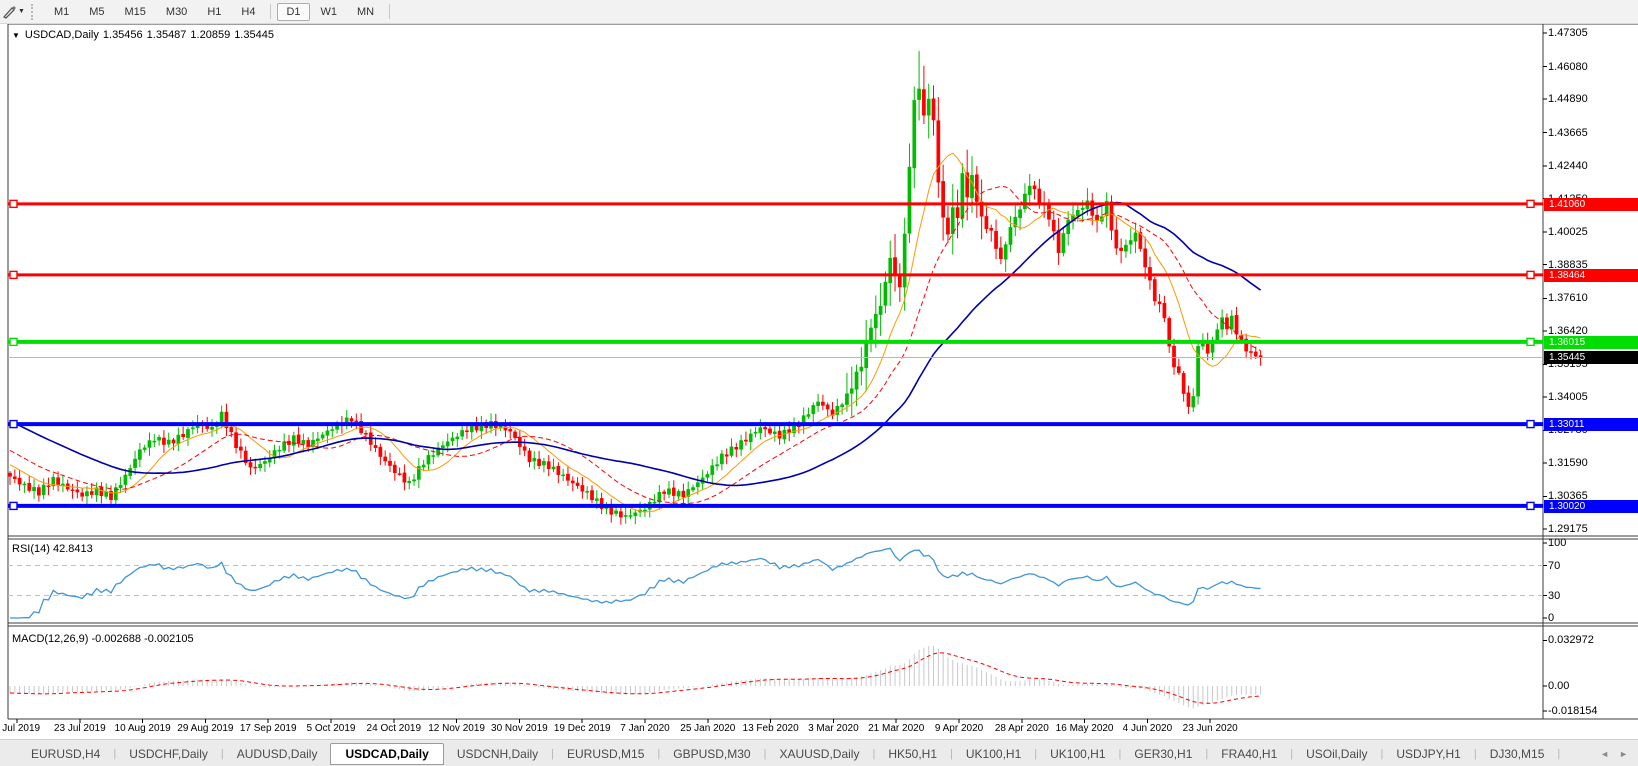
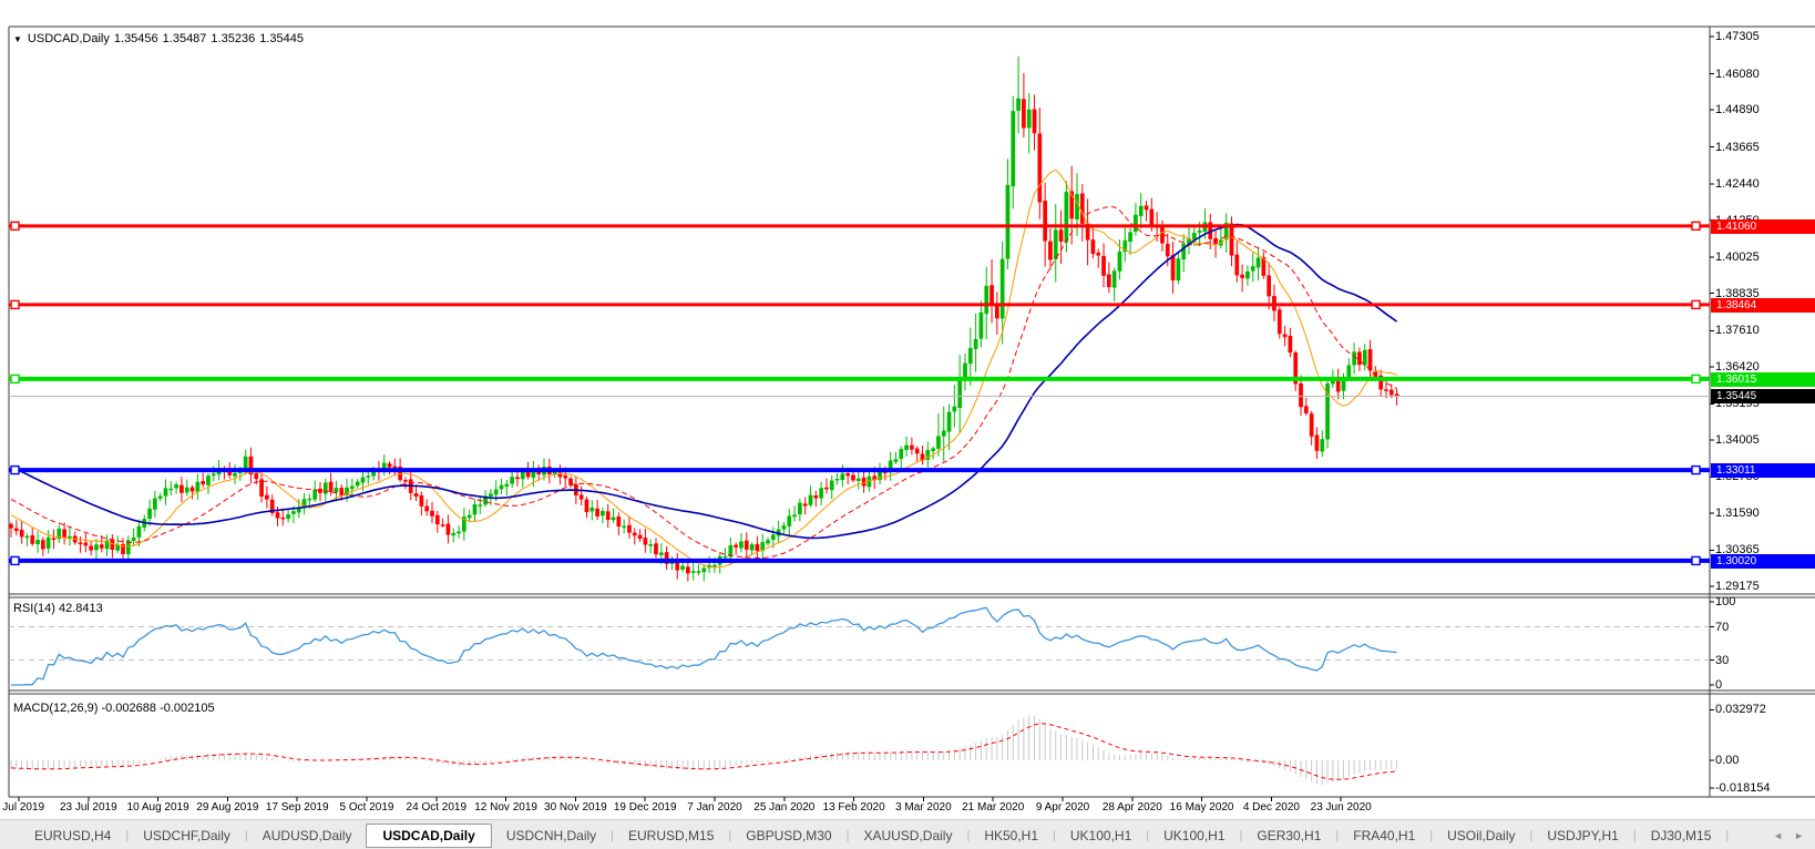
- M1
- M5
- M15
- M30
- H1
- H4
- D1
- W1
- MN
- ▼ USDCAD,Daily 1.35456 1.35487 1.20859 1.35445
+ ▼ USDCAD,Daily 1.35456 1.35487 1.35236 1.35445
  RSI(14) 42.8413
  MACD(12,26,9) -0.002688 -0.002105
  1.47305
  1.46080
  1.44890
  1.43665
  1.42440
  1.40025
  1.38835
  1.37610
  1.36420
  1.34005
  1.31590
  1.30365
  1.29175
  Jul 2019
  23 Jul 2019
  10 Aug 2019
  29 Aug 2019
  17 Sep 2019
  5 Oct 2019
  24 Oct 2019
  12 Nov 2019
  30 Nov 2019
  19 Dec 2019
  7 Jan 2020
  25 Jan 2020
  13 Feb 2020
  3 Mar 2020
  21 Mar 2020
  9 Apr 2020
  28 Apr 2020
  16 May 2020
- 4 Jun 2020
+ 4 Dec 2020
  23 Jun 2020
  100
  70
  30
  0
  0.032972
  0.00
  -0.018154
  1.41060
  1.38464
  1.36015
  1.33011
  1.30020
  1.35445
  EURUSD,H4
  |
  USDCHF,Daily
  |
  AUDUSD,Daily
  USDCAD,Daily
  USDCNH,Daily
  |
  EURUSD,M15
  |
  GBPUSD,M30
  |
  XAUUSD,Daily
  |
  HK50,H1
  |
  UK100,H1
  |
  UK100,H1
  |
  GER30,H1
  |
  FRA40,H1
  |
  USOil,Daily
  |
  USDJPY,H1
  |
  DJ30,M15
  |
  ◄
  ►
